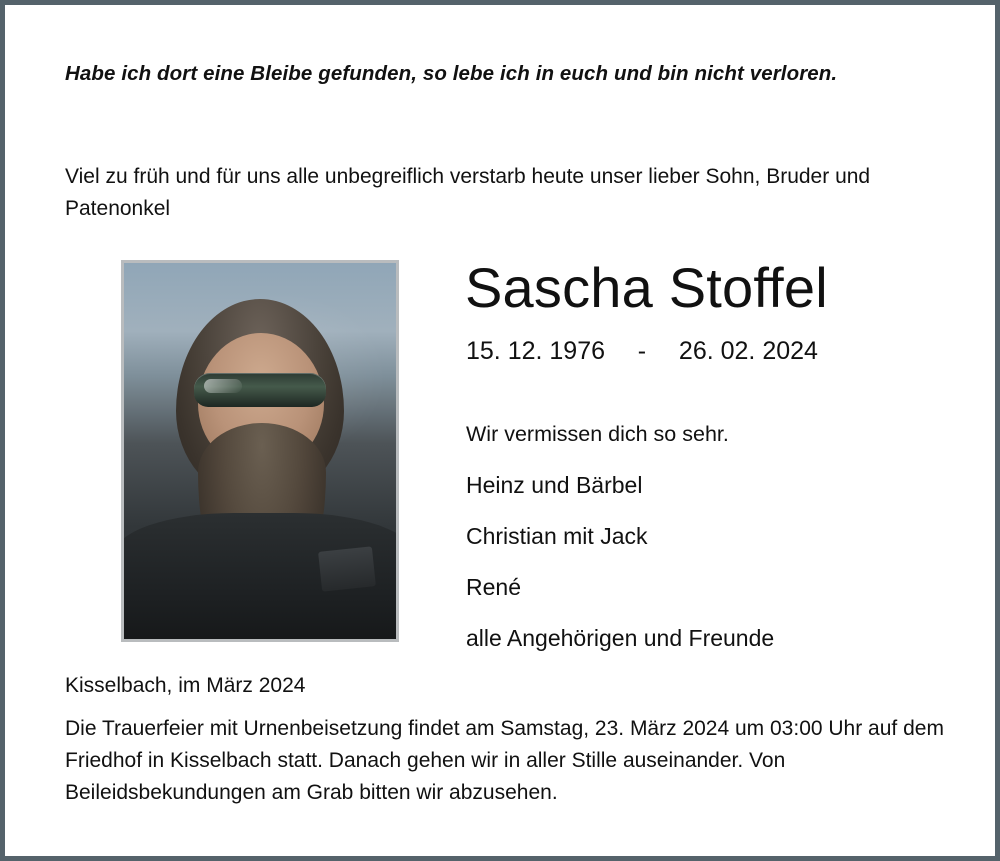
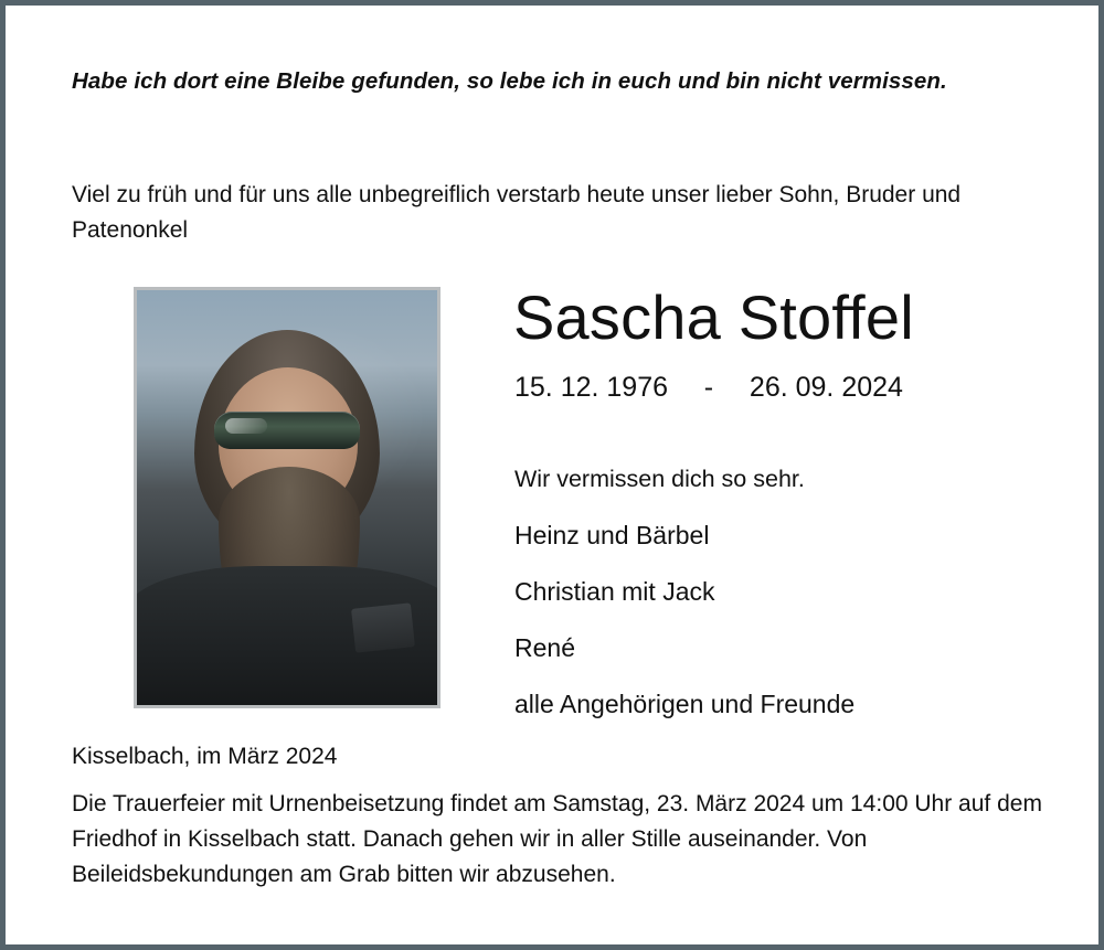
- Habe ich dort eine Bleibe gefunden, so lebe ich in euch und bin nicht verloren.
+ Habe ich dort eine Bleibe gefunden, so lebe ich in euch und bin nicht vermissen.
  Viel zu früh und für uns alle unbegreiflich verstarb heute unser lieber Sohn, Bruder und Patenonkel
  Sascha Stoffel
- 15. 12. 1976 - 26. 02. 2024
+ 15. 12. 1976 - 26. 09. 2024
  Wir vermissen dich so sehr.
  Heinz und Bärbel
  Christian mit Jack
  René
  alle Angehörigen und Freunde
  Kisselbach, im März 2024
- Die Trauerfeier mit Urnenbeisetzung findet am Samstag, 23. März 2024 um 03:00 Uhr auf dem Friedhof in Kisselbach statt. Danach gehen wir in aller Stille auseinander. Von Beileidsbekundungen am Grab bitten wir abzusehen.
+ Die Trauerfeier mit Urnenbeisetzung findet am Samstag, 23. März 2024 um 14:00 Uhr auf dem Friedhof in Kisselbach statt. Danach gehen wir in aller Stille auseinander. Von Beileidsbekundungen am Grab bitten wir abzusehen.
